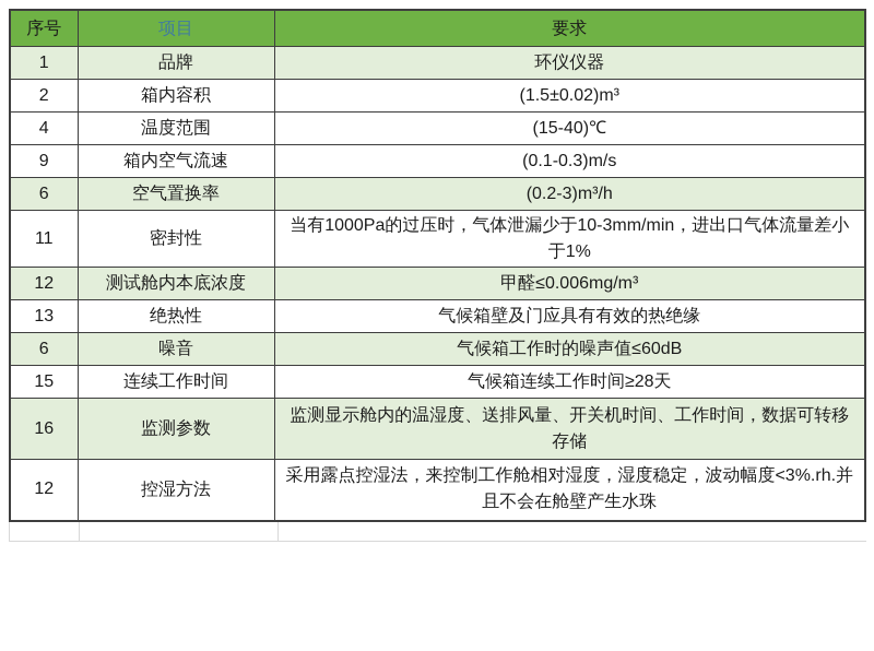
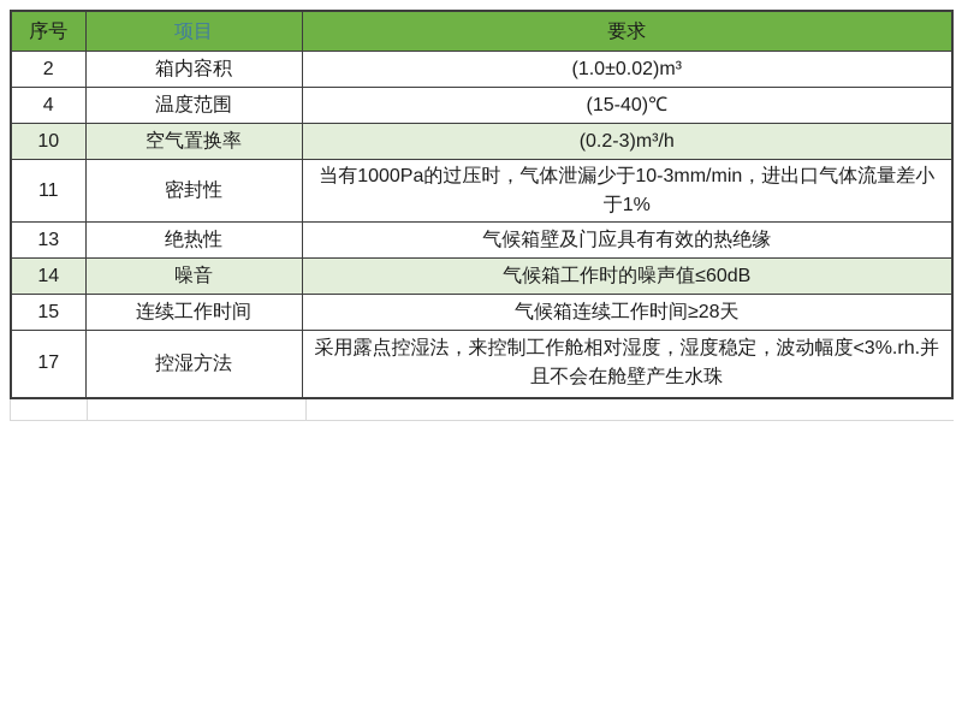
  序号	项目	要求
- 1	品牌	环仪仪器
- 2	箱内容积	(1.5±0.02)m³
+ 2	箱内容积	(1.0±0.02)m³
  4	温度范围	(15-40)℃
- 9	箱内空气流速	(0.1-0.3)m/s
- 6	空气置换率	(0.2-3)m³/h
+ 10	空气置换率	(0.2-3)m³/h
  11	密封性	当有1000Pa的过压时，气体泄漏少于10-3mm/min，进出口气体流量差小于1%
- 12	测试舱内本底浓度	甲醛≤0.006mg/m³
  13	绝热性	气候箱壁及门应具有有效的热绝缘
- 6	噪音	气候箱工作时的噪声值≤60dB
+ 14	噪音	气候箱工作时的噪声值≤60dB
  15	连续工作时间	气候箱连续工作时间≥28天
- 16	监测参数	监测显示舱内的温湿度、送排风量、开关机时间、工作时间，数据可转移存储
- 12	控湿方法	采用露点控湿法，来控制工作舱相对湿度，湿度稳定，波动幅度<3%.rh.并且不会在舱壁产生水珠
+ 17	控湿方法	采用露点控湿法，来控制工作舱相对湿度，湿度稳定，波动幅度<3%.rh.并且不会在舱壁产生水珠
